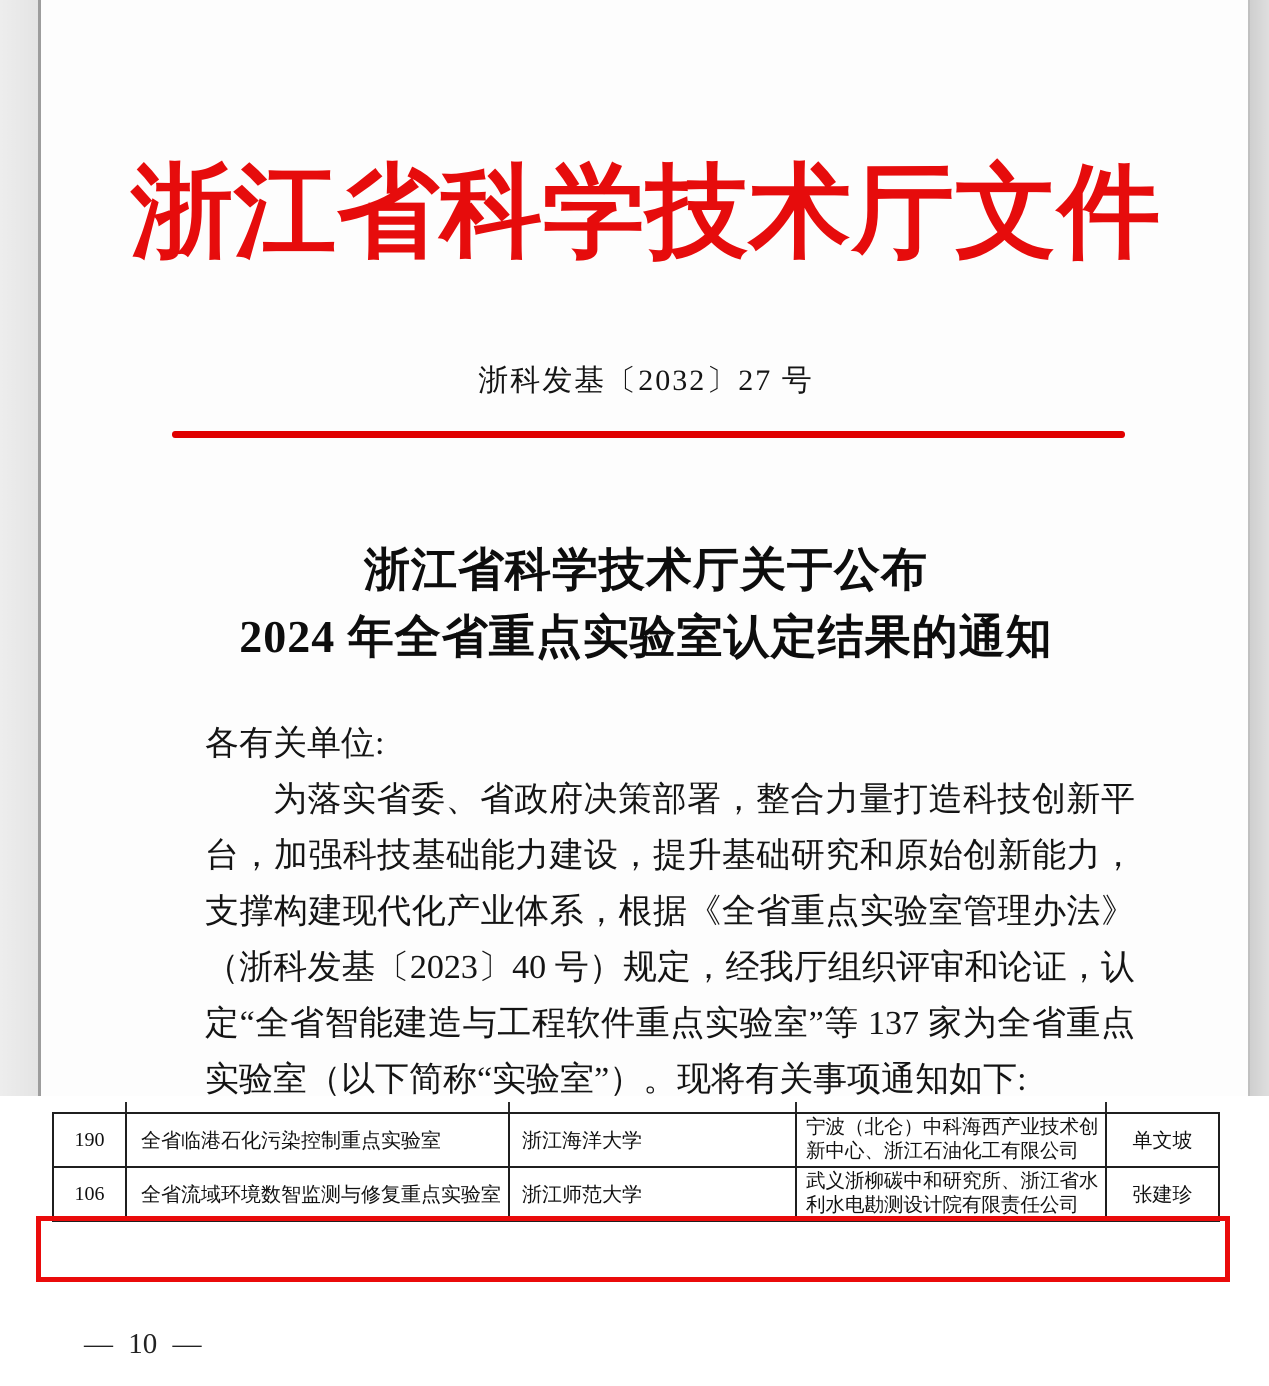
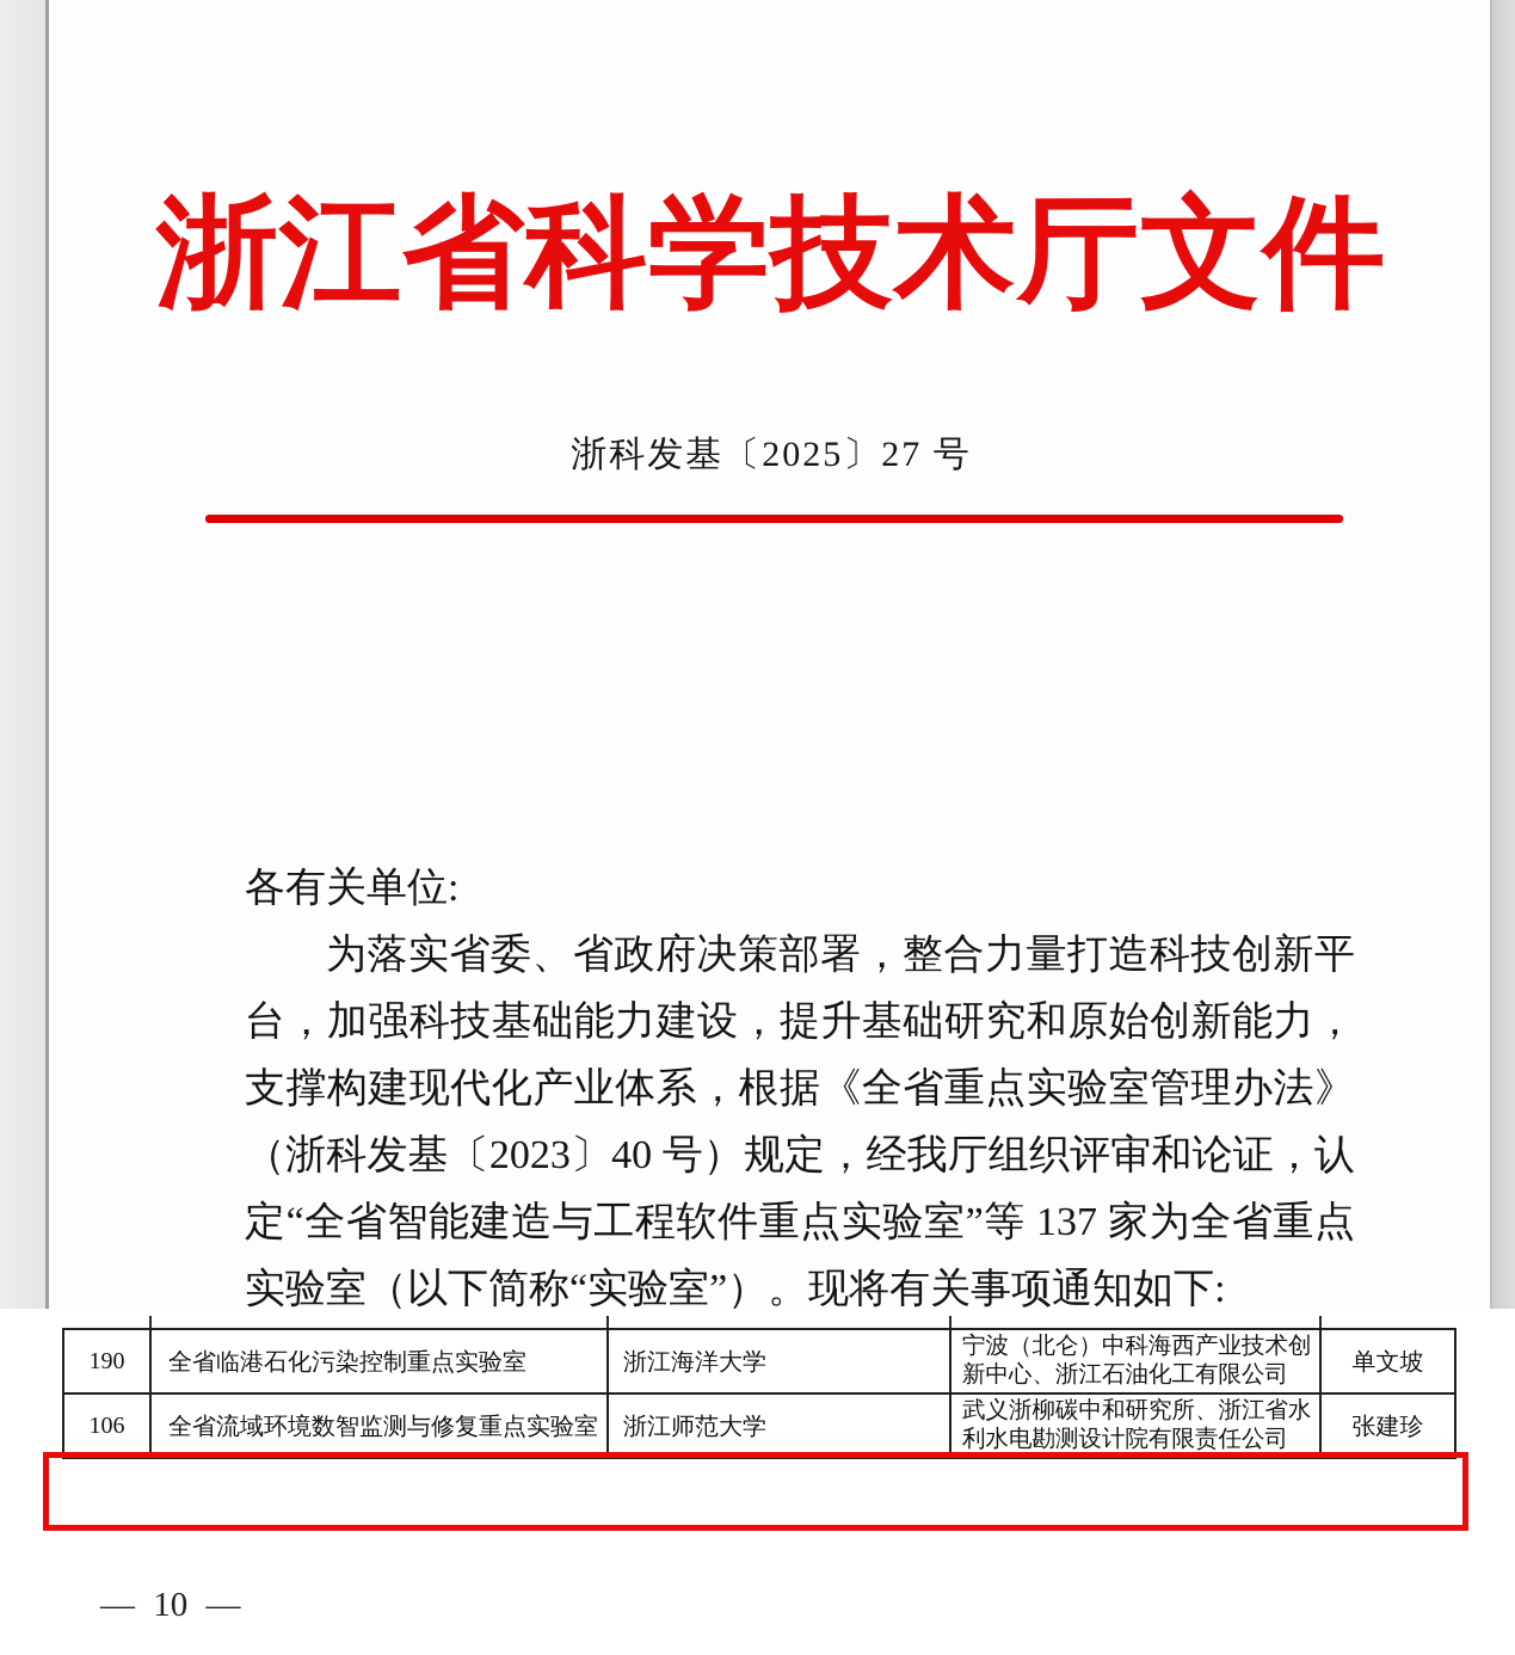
  浙江省科学技术厅文件
- 浙科发基〔2032〕27 号
+ 浙科发基〔2025〕27 号
- 浙江省科学技术厅关于公布
- 2024 年全省重点实验室认定结果的通知
  各有关单位:
  为落实省委、省政府决策部署，整合力量打造科技创新平台，加强科技基础能力建设，提升基础研究和原始创新能力，支撑构建现代化产业体系，根据《全省重点实验室管理办法》（浙科发基〔2023〕40 号）规定，经我厅组织评审和论证，认定“全省智能建造与工程软件重点实验室”等 137 家为全省重点实验室（以下简称“实验室”）。现将有关事项通知如下:
  190	全省临港石化污染控制重点实验室	浙江海洋大学	宁波（北仑）中科海西产业技术创新中心、浙江石油化工有限公司	单文坡
  106	全省流域环境数智监测与修复重点实验室	浙江师范大学	武义浙柳碳中和研究所、浙江省水利水电勘测设计院有限责任公司	张建珍
  — 10 —
